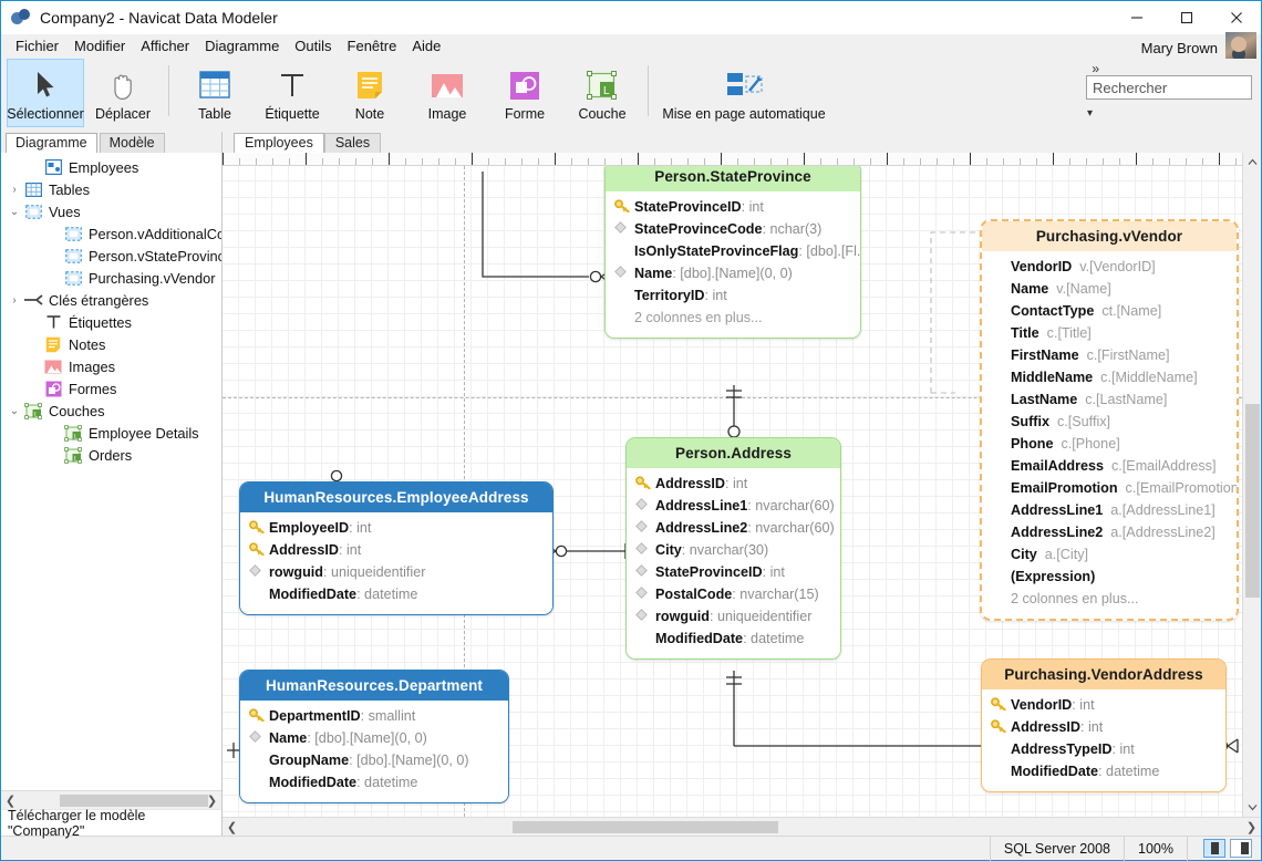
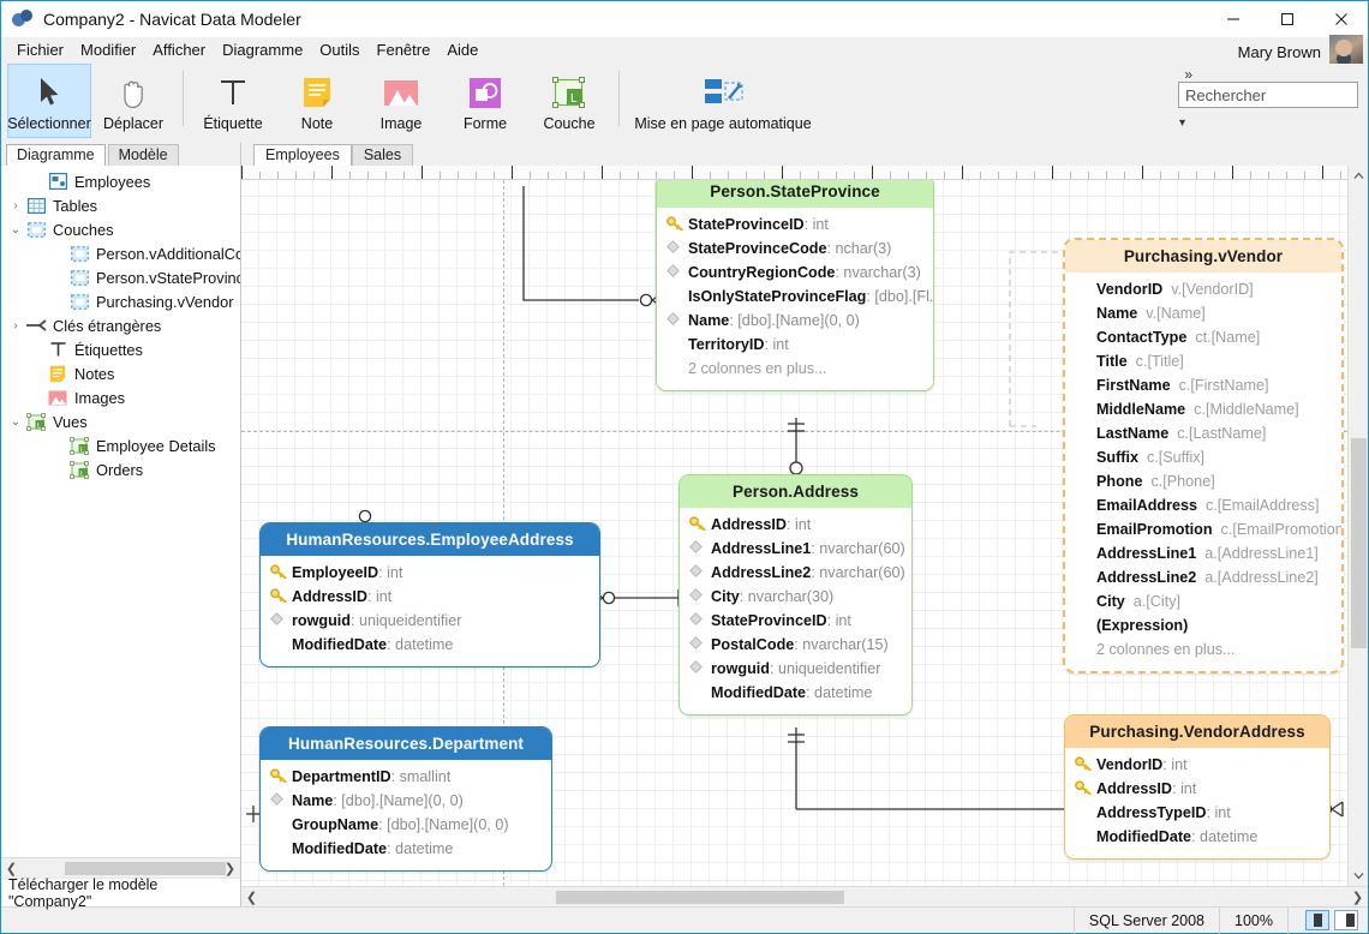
  Company2 - Navicat Data Modeler
  Fichier
  Modifier
  Afficher
  Diagramme
  Outils
  Fenêtre
  Aide
  Mary Brown
  Sélectionner
  Déplacer
- Table
  Étiquette
  Note
  Image
  Forme
  L
  Couche
  Mise en page automatique
  »
  ▾
  Rechercher
  Diagramme
  Modèle
  Employees
  ›
  Tables
  ⌄
- Vues
+ Couches
  Person.vAdditionalCo
  Person.vStateProvinc
  Purchasing.vVendor
  ›
  Clés étrangères
  Étiquettes
  Notes
  Images
- Formes
  ⌄
- Couches
+ Vues
  Employee Details
  Orders
  ❮
  ❯
  Télécharger le modèle "Company2"
  Employees
  Sales
  Person.StateProvince
  StateProvinceID
  : int
  StateProvinceCode
  : nchar(3)
+ CountryRegionCode
+ : nvarchar(3)
  IsOnlyStateProvinceFlag
  : [dbo].[Fl.
  Name
  : [dbo].[Name](0, 0)
  TerritoryID
  : int
  2 colonnes en plus...
  Purchasing.vVendor
  VendorID
  v.[VendorID]
  Name
  v.[Name]
  ContactType
  ct.[Name]
  Title
  c.[Title]
  FirstName
  c.[FirstName]
  MiddleName
  c.[MiddleName]
  LastName
  c.[LastName]
  Suffix
  c.[Suffix]
  Phone
  c.[Phone]
  EmailAddress
  c.[EmailAddress]
  EmailPromotion
  c.[EmailPromotion
  AddressLine1
  a.[AddressLine1]
  AddressLine2
  a.[AddressLine2]
  City
  a.[City]
  (Expression)
  2 colonnes en plus...
  Person.Address
  AddressID
  : int
  AddressLine1
  : nvarchar(60)
  AddressLine2
  : nvarchar(60)
  City
  : nvarchar(30)
  StateProvinceID
  : int
  PostalCode
  : nvarchar(15)
  rowguid
  : uniqueidentifier
  ModifiedDate
  : datetime
  HumanResources.EmployeeAddress
  EmployeeID
  : int
  AddressID
  : int
  rowguid
  : uniqueidentifier
  ModifiedDate
  : datetime
  HumanResources.Department
  DepartmentID
  : smallint
  Name
  : [dbo].[Name](0, 0)
  GroupName
  : [dbo].[Name](0, 0)
  ModifiedDate
  : datetime
  Purchasing.VendorAddress
  VendorID
  : int
  AddressID
  : int
  AddressTypeID
  : int
  ModifiedDate
  : datetime
  ❮
  ❯
  SQL Server 2008
  100%
